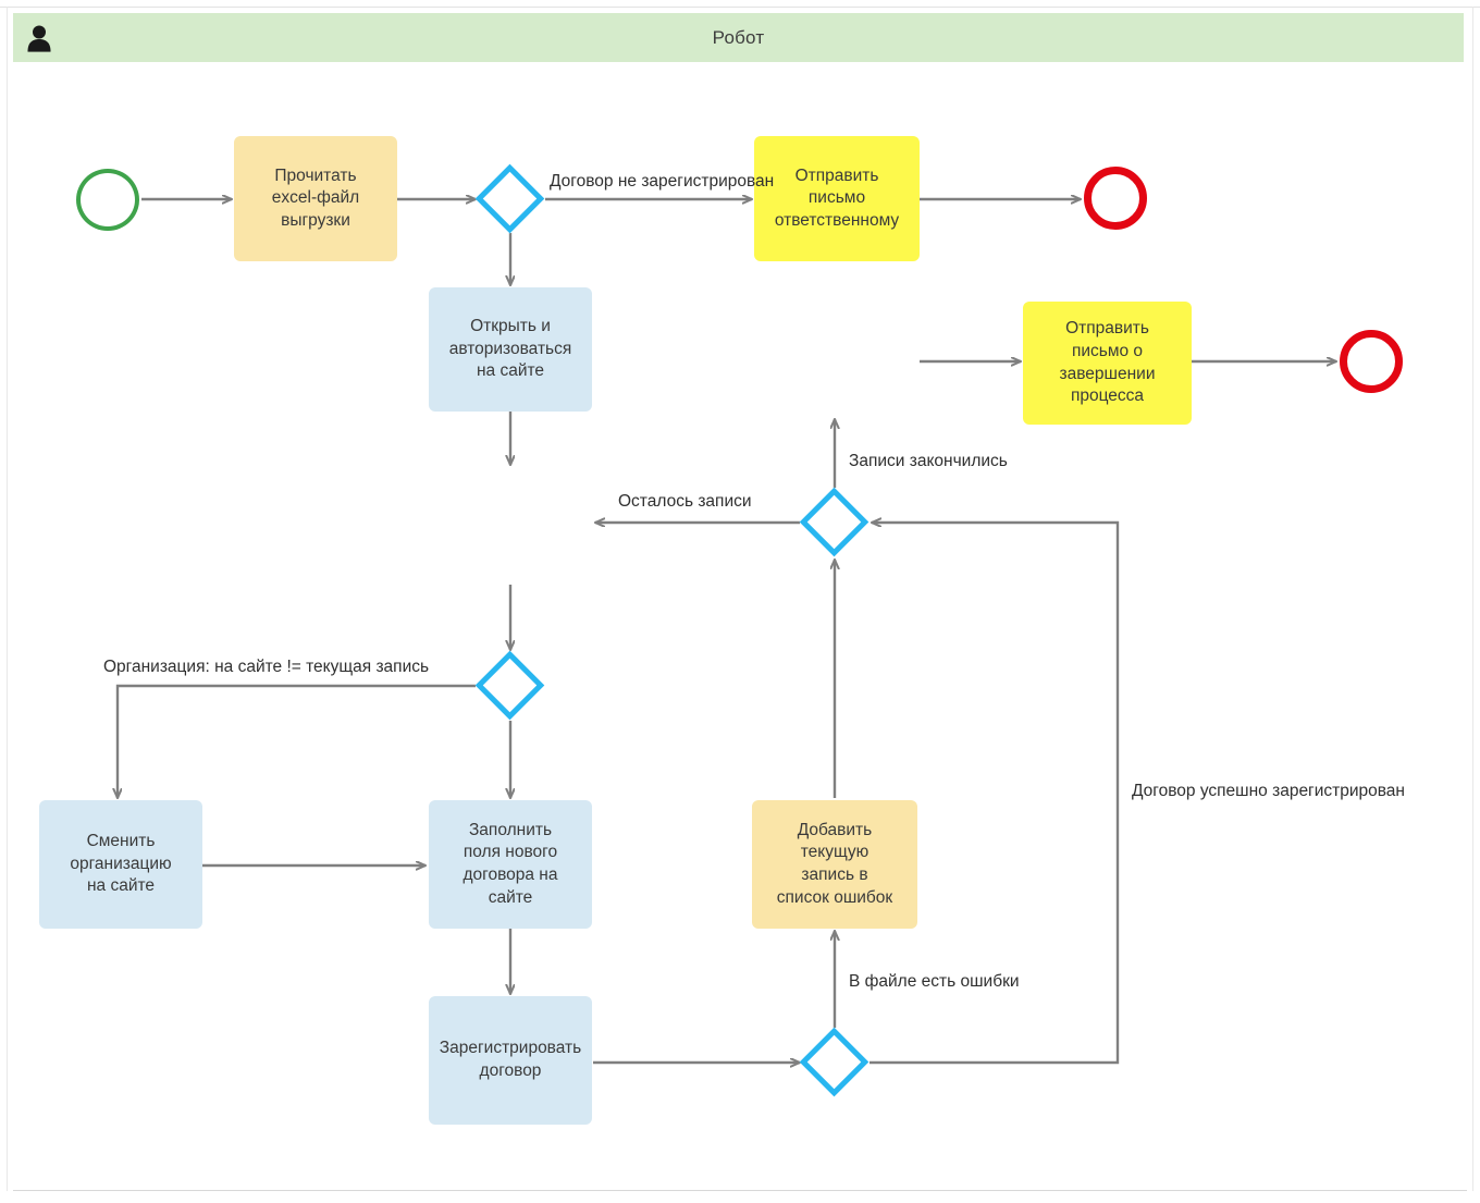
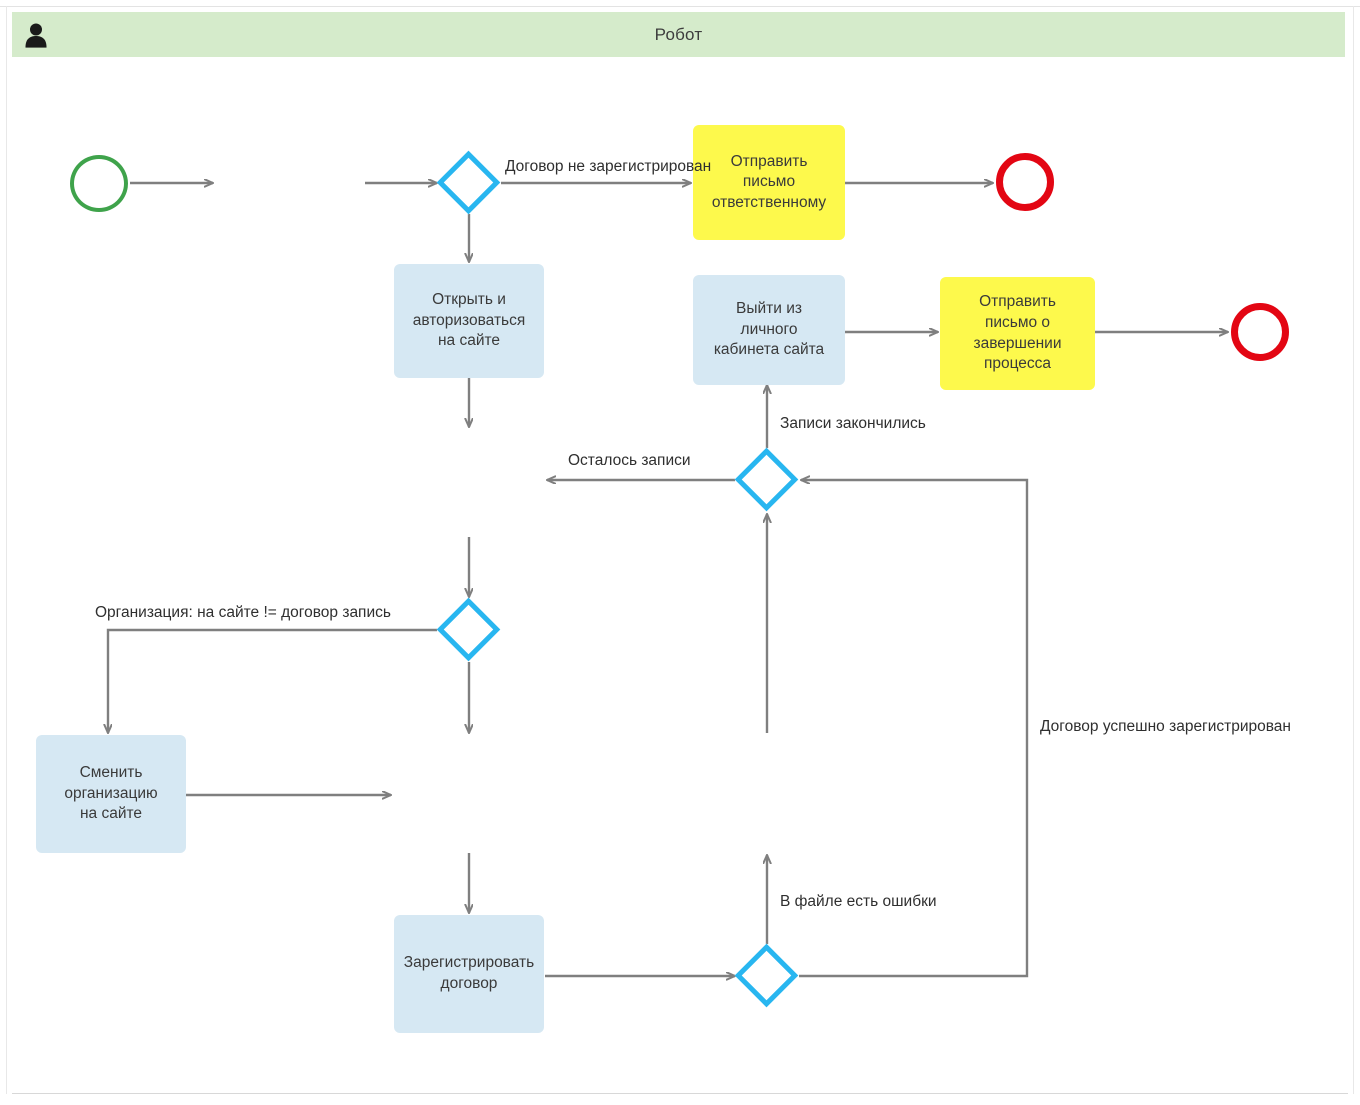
  Робот
- Прочитать
- excel-файл
- выгрузки
  Отправить
  письмо
  ответственному
  Открыть и
  авторизоваться
  на сайте
+ Выйти из
+ личного
+ кабинета сайта
  Отправить
  письмо о
  завершении
  процесса
  Сменить
  организацию
  на сайте
- Заполнить
- поля нового
- договора на
- сайте
- Добавить
- текущую
- запись в
- список ошибок
  Зарегистрировать
  договор
  Договор не зарегистрирован
  Записи закончились
  Осталось записи
- Организация: на сайте != текущая запись
+ Организация: на сайте != договор запись
  Договор успешно зарегистрирован
  В файле есть ошибки
